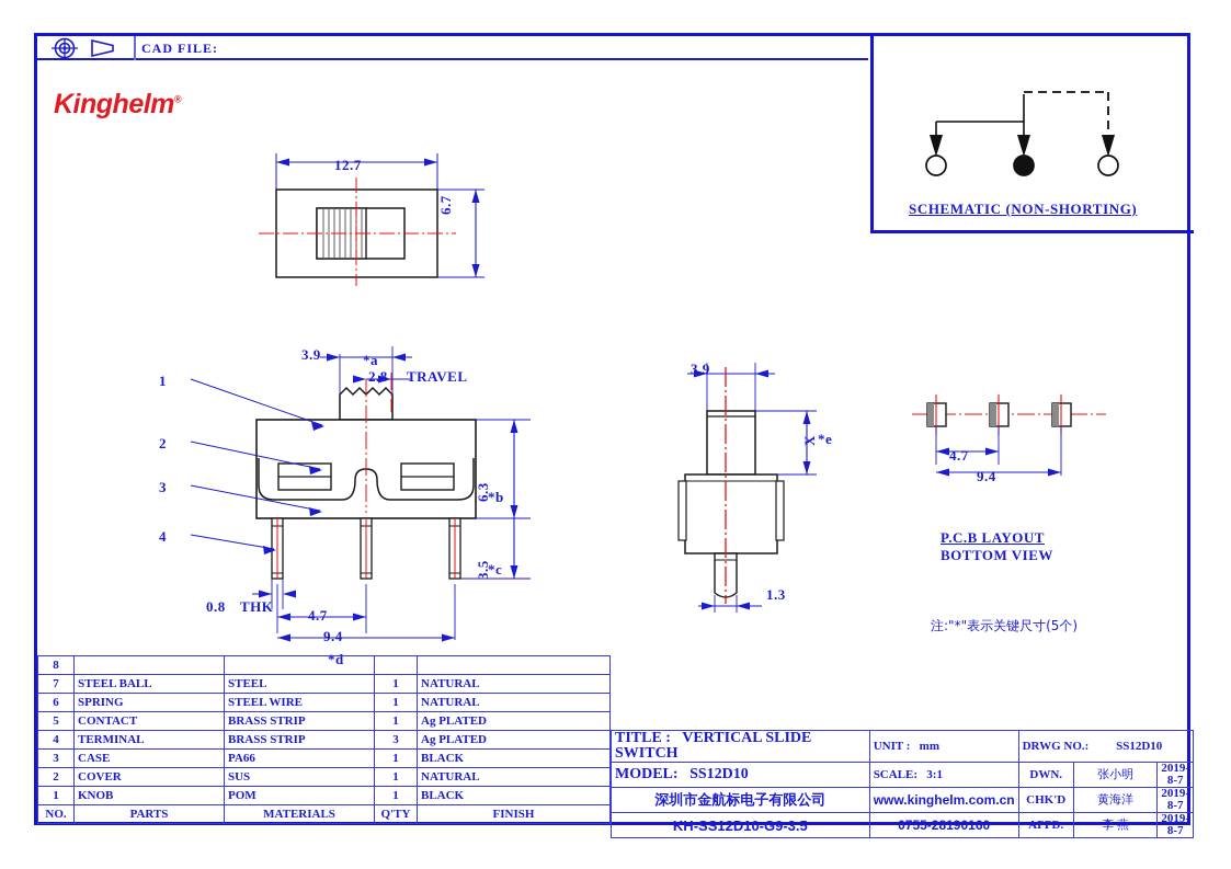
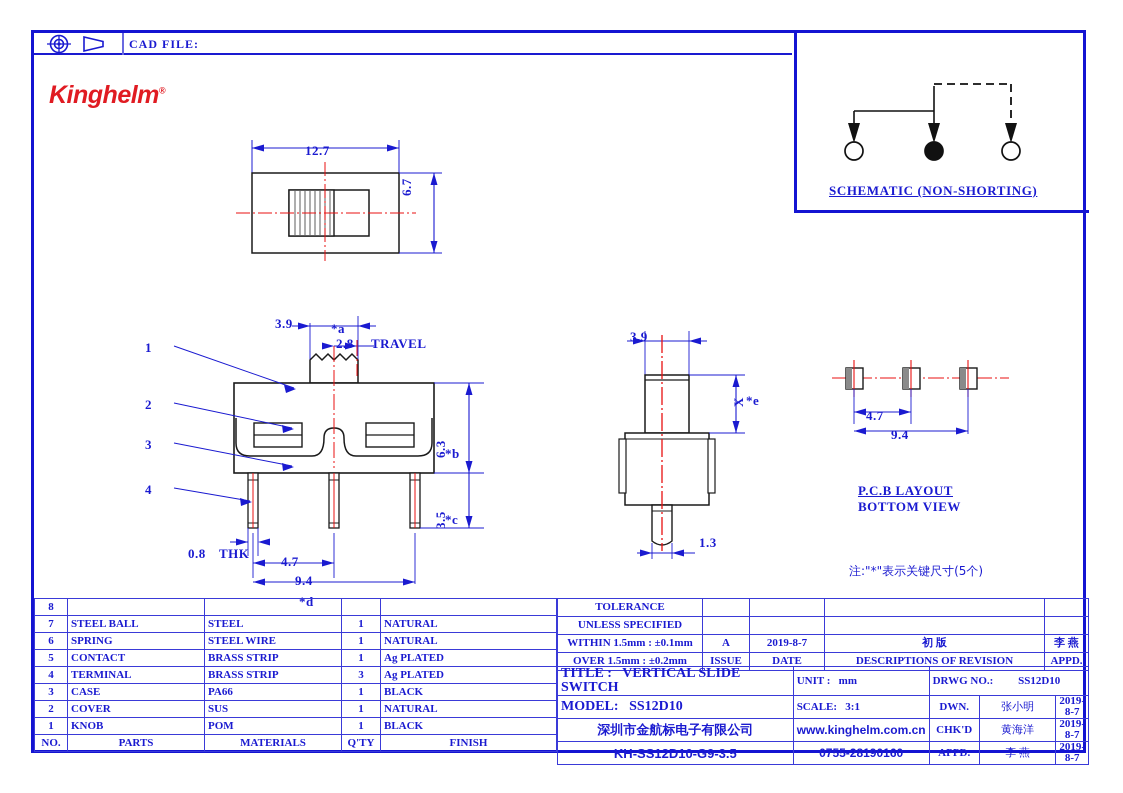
  CAD FILE:
  Kinghelm®
  SCHEMATIC (NON-SHORTING)
  12.7
  3.9
  *a
  2.8
  TRAVEL
  *b
  *c
  0.8
  THK
  4.7
  9.4
  *d
  1
  2
  3
  4
  3.9
  *e
  1.3
  4.7
  9.4
  P.C.B LAYOUT
  BOTTOM VIEW
  注:"*"表示关键尺寸(5个)
  8
  7	STEEL BALL	STEEL	1	NATURAL
  6	SPRING	STEEL WIRE	1	NATURAL
  5	CONTACT	BRASS STRIP	1	Ag PLATED
  4	TERMINAL	BRASS STRIP	3	Ag PLATED
  3	CASE	PA66	1	BLACK
  2	COVER	SUS	1	NATURAL
  1	KNOB	POM	1	BLACK
  NO.	PARTS	MATERIALS	Q'TY	FINISH
+ TOLERANCE
+ UNLESS SPECIFIED
+ WITHIN 1.5mm : ±0.1mm	A	2019-8-7	初 版	李 燕
+ OVER 1.5mm : ±0.2mm	ISSUE	DATE	DESCRIPTIONS OF REVISION	APPD.
  TITLE : VERTICAL SLIDE SWITCH	UNIT : mm	DRWG NO.: SS12D10
  MODEL: SS12D10	SCALE: 3:1	DWN.	张小明	2019-8-7
  深圳市金航标电子有限公司	www.kinghelm.com.cn	CHK'D	黄海洋	2019-8-7
  KH-SS12D10-G9-3.5	0755-28190160	APPD.	李 燕	2019-8-7
